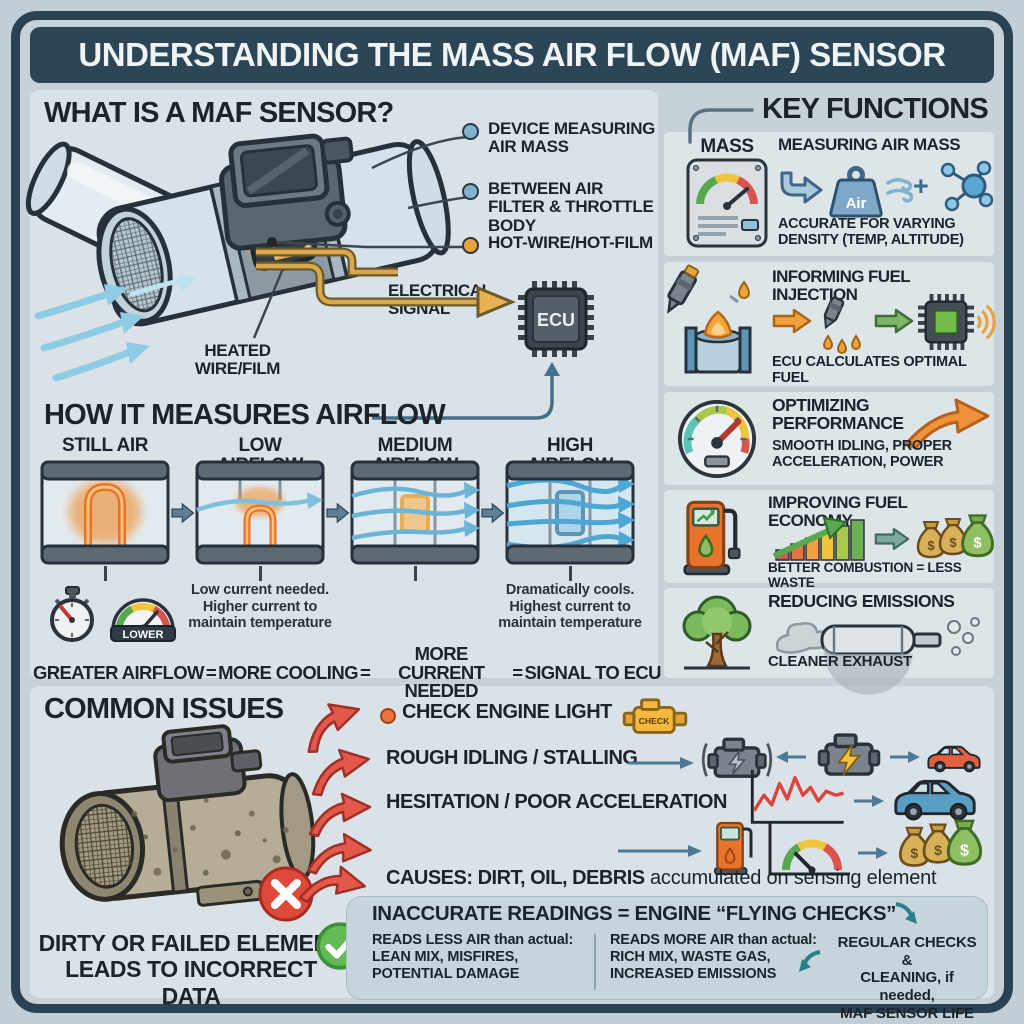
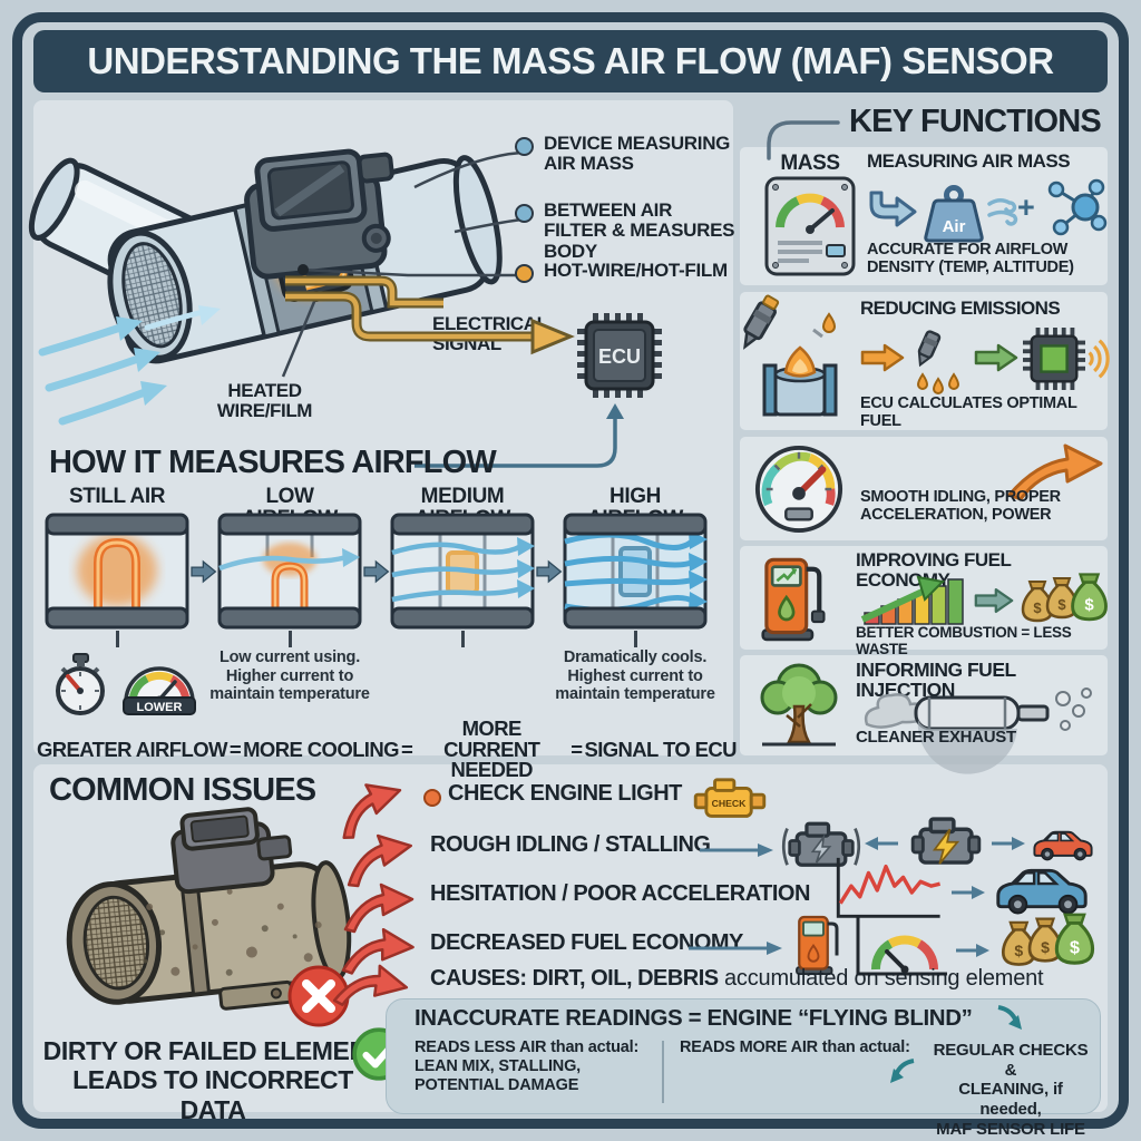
  UNDERSTANDING THE MASS AIR FLOW (MAF) SENSOR
- WHAT IS A MAF SENSOR?
  DEVICE MEASURING AIR MASS
- BETWEEN AIR FILTER & THROTTLE BODY
+ BETWEEN AIR FILTER & MEASURES BODY
  HOT-WIRE/HOT-FILM
  HEATED WIRE/FILM
  ELECTRICA SIGNAL
  ECU
  HOW IT MEASURES AIRFLOW
  STILL AIR
  LOWER
- Low current needed. Higher current to maintain temperature
+ Low current using. Higher current to maintain temperature
  Dramatically cools. Highest current to maintain temperature
  GREATER AIRFLOW
  =
  MORE COOLING
  =
  MORE CURRENT NEEDED
  =
  SIGNAL TO ECU
  KEY FUNCTIONS
  MASS
  MEASURING AIR MASS
  Air
  +
- ACCURATE FOR VARYING DENSITY (TEMP, ALTITUDE)
+ ACCURATE FOR AIRFLOW DENSITY (TEMP, ALTITUDE)
- INFORMING FUEL INJECTION
+ REDUCING EMISSIONS
  ECU CALCULATES OPTIMAL FUEL
- OPTIMIZING PERFORMANCE
  SMOOTH IDLING, PROPER ACCELERATION, POWER
  IMPROVING FUEL ECONOY
  $
  $
  $
  BETTER COMBUSTION = LESS WASTE
- REDUCING EMISSIONS
+ INFORMING FUEL INJECTION
  CLEANER EXHAUST
  COMMON ISSUES
  DIRTY OR FAILED ELEME
  LEADS TO INCORRECT DATA
  CHECK ENGINE LIGHT
  CHECK
  ROUGH IDLING / STALLING
  HESITATION / POOR ACCELERATION
+ DECREASED FUEL ECONOMY
  $
  $
  $
  CAUSES: DIRT, OIL, DEBRIS accumulated on sensing element
- INACCURATE READINGS = ENGINE “FLYING CHECKS”
+ INACCURATE READINGS = ENGINE “FLYING BLIND”
  READS LESS AIR than actual:
- LEAN MIX, MISFIRES, POTENTIAL DAMAGE
+ LEAN MIX, STALLING, POTENTIAL DAMAGE
  READS MORE AIR than actual:
- RICH MIX, WASTE GAS, INCREASED EMISSIONS
  REGULAR CHECKS &
  CLEANING, if needed,
  MAF SENSOR LIFE
